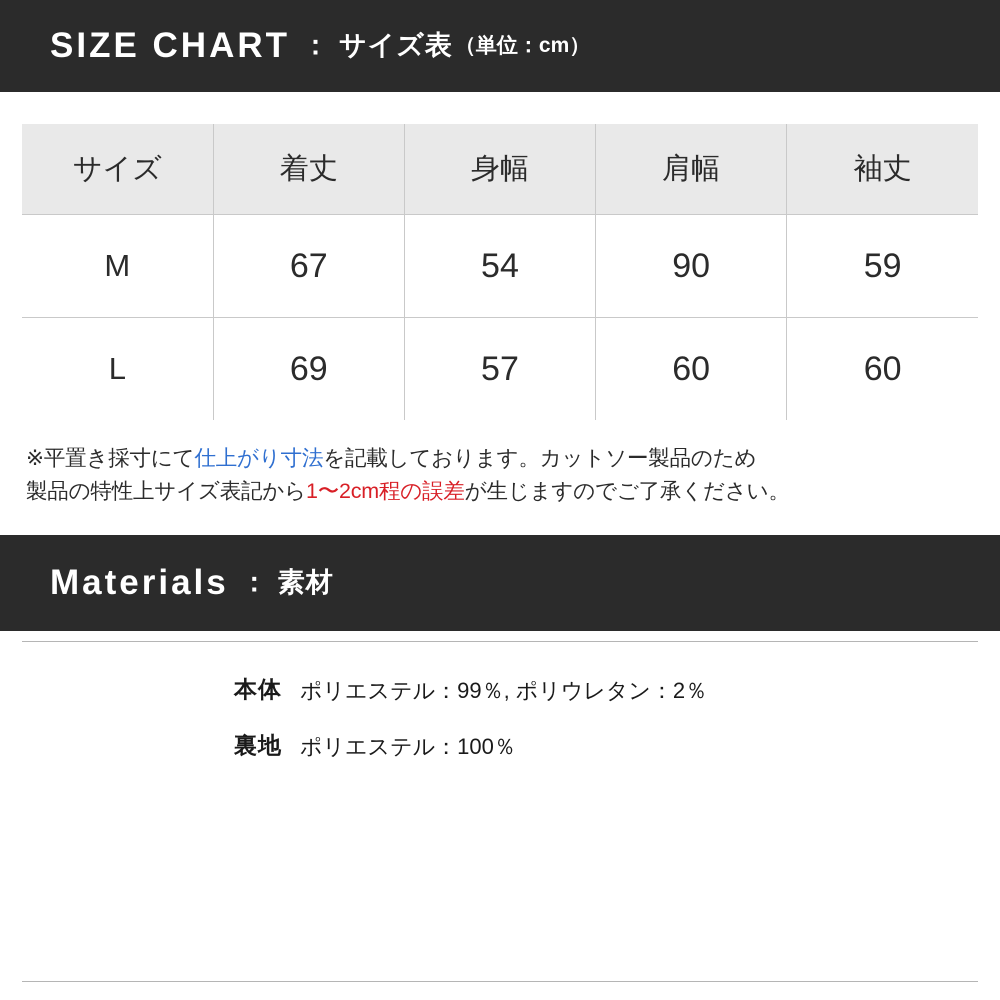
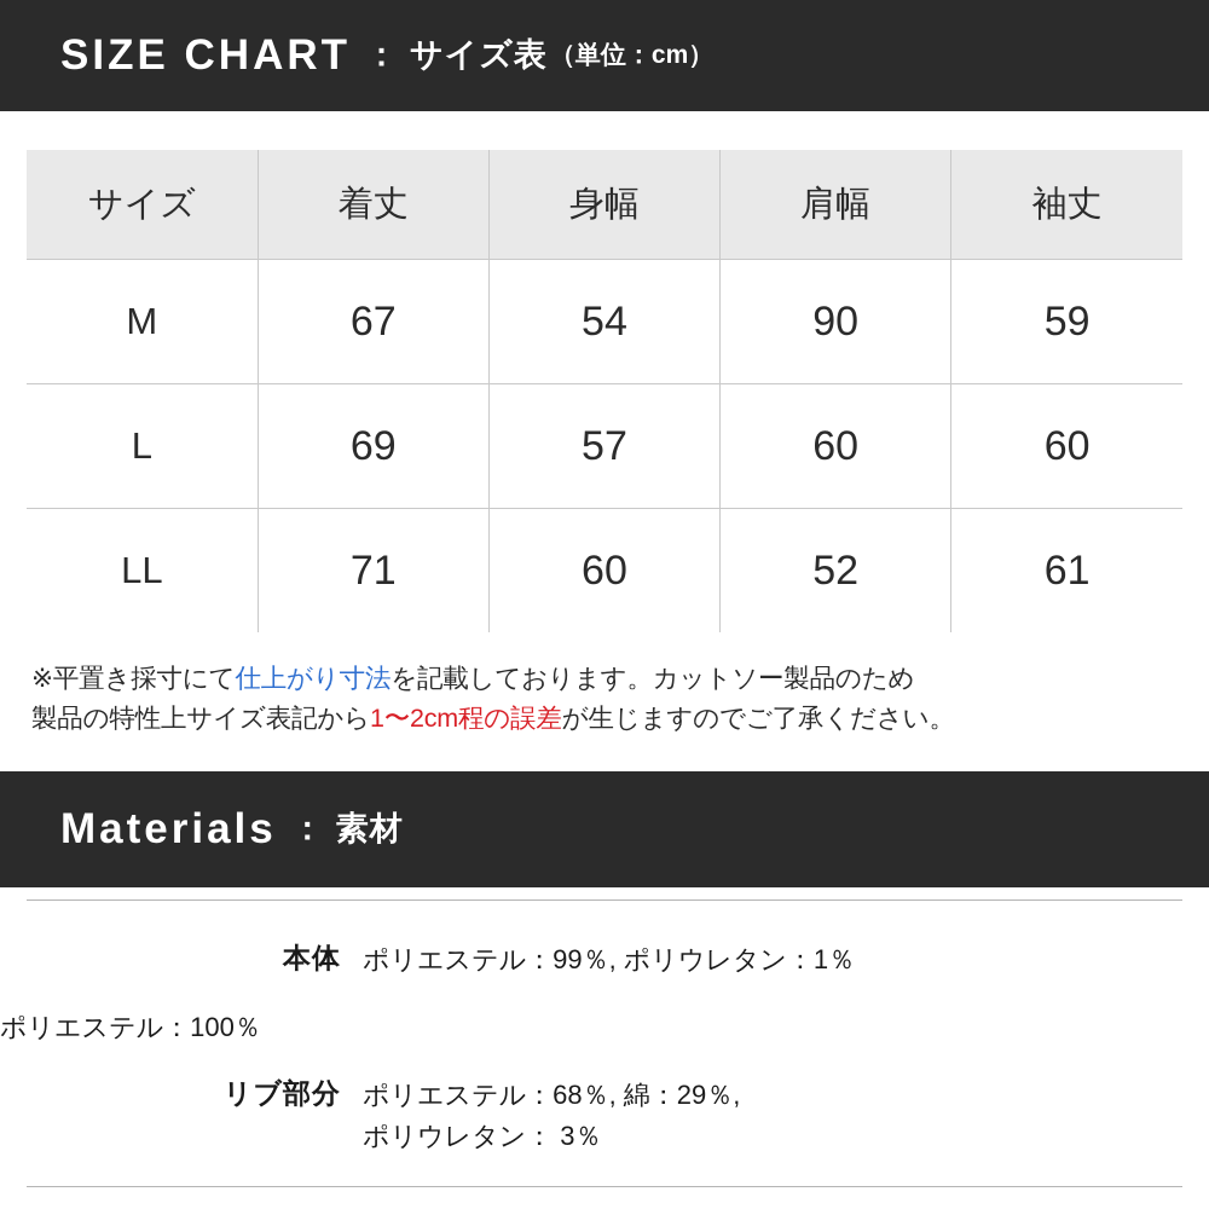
  SIZE CHART
  ：
  サイズ表
  （単位：cm）
  サイズ	着丈	身幅	肩幅	袖丈
  M	67	54	90	59
  L	69	57	60	60
+ LL	71	60	52	61
  ※平置き採寸にて仕上がり寸法を記載しております。カットソー製品のため
  製品の特性上サイズ表記から1〜2cm程の誤差が生じますのでご了承ください。
  Materials
  ：
  素材
  本体
- ポリエステル：99％, ポリウレタン：2％
+ ポリエステル：99％, ポリウレタン：1％
- 裏地
  ポリエステル：100％
+ リブ部分
+ ポリエステル：68％, 綿：29％,
+ ポリウレタン： 3％
